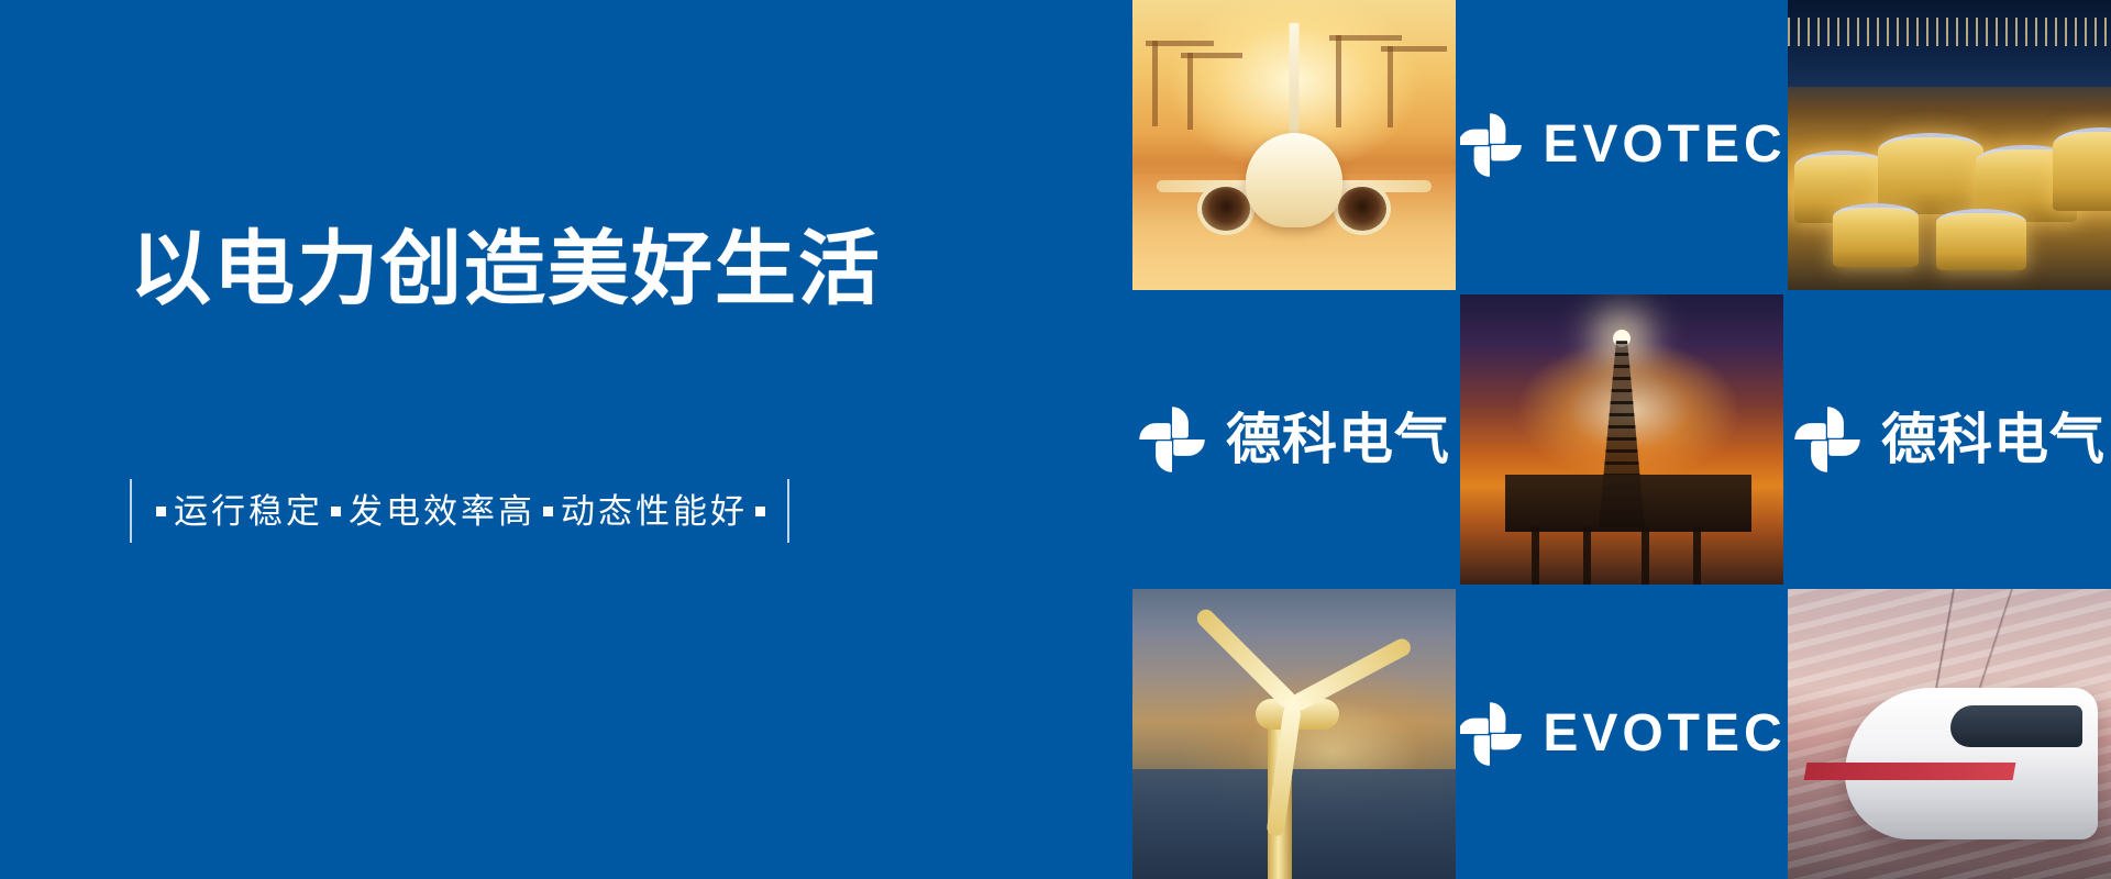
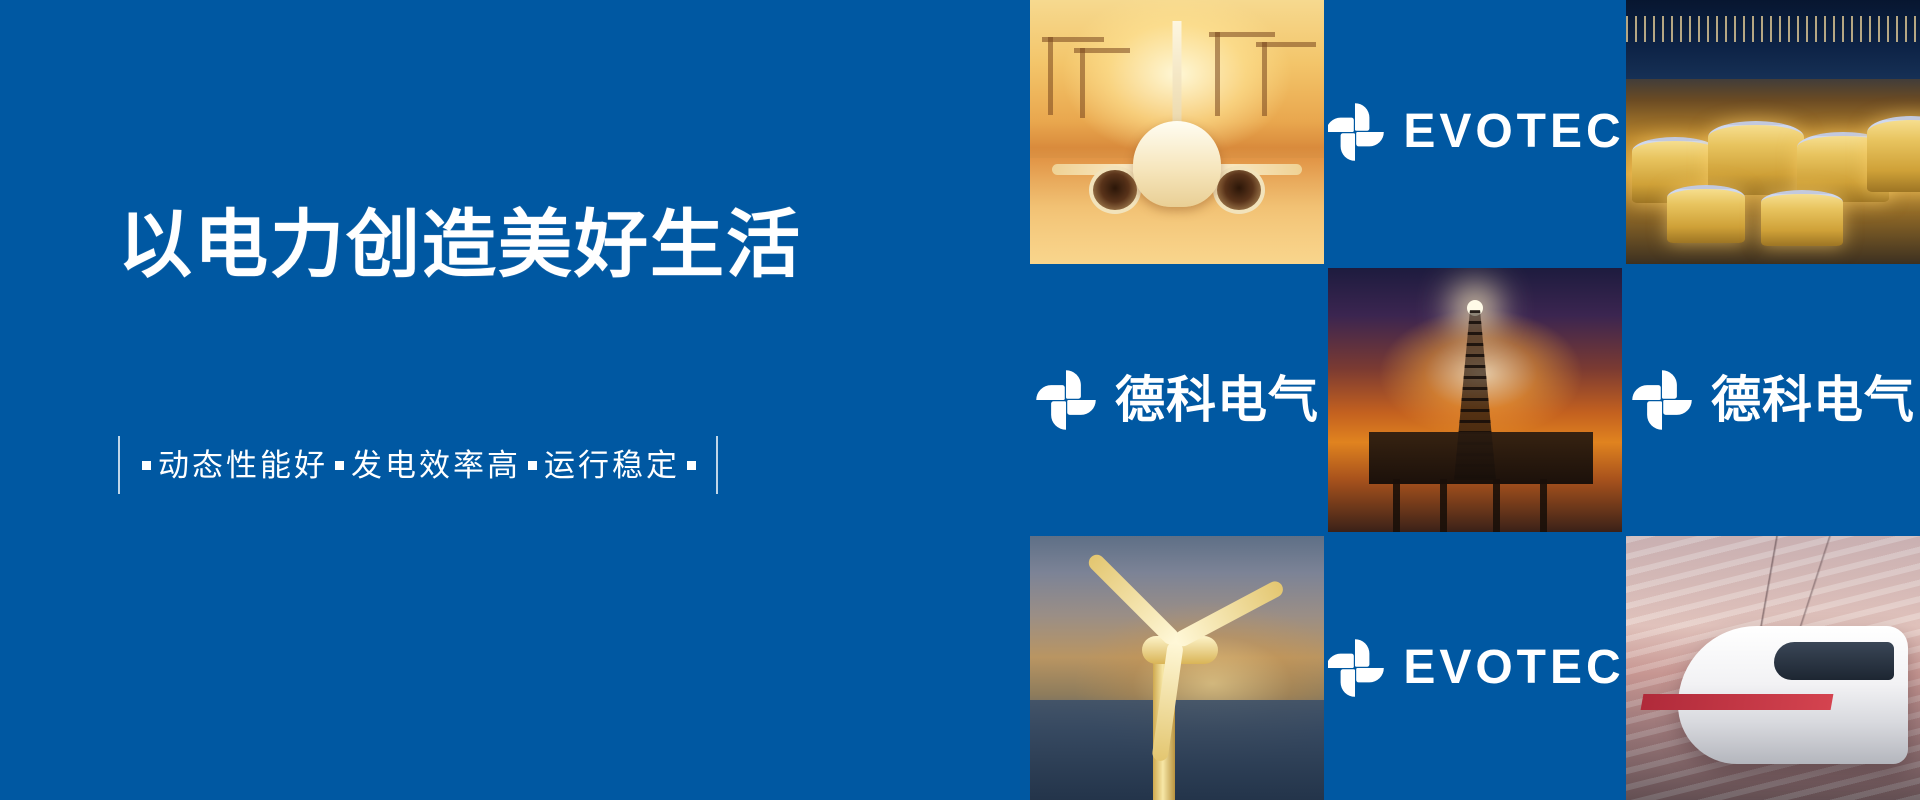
  以电力创造美好生活
- 运行稳定
+ 动态性能好
  发电效率高
- 动态性能好
+ 运行稳定
  EVOTEC
  德科电气
  德科电气
  EVOTEC
